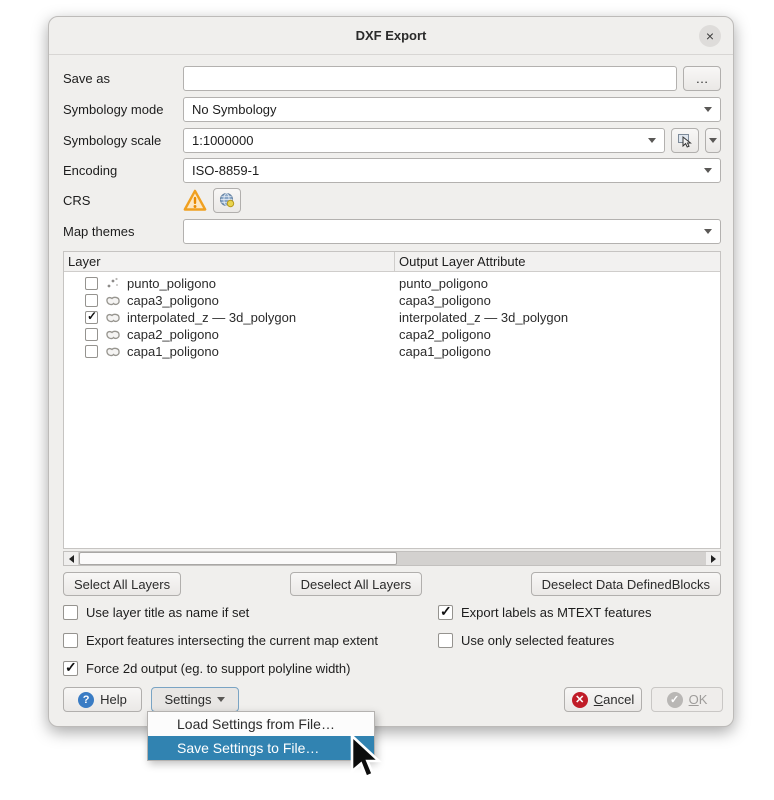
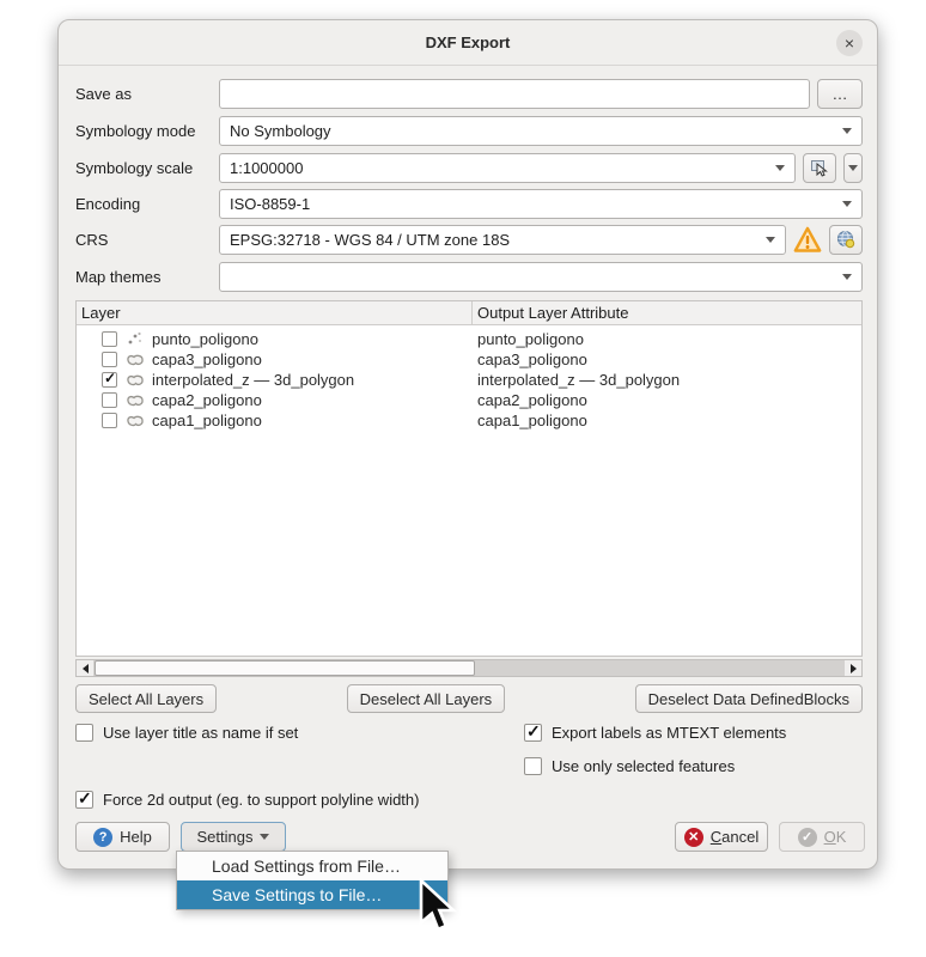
  DXF Export
  ×
  Save as
  …
  Symbology mode
  No Symbology
  Symbology scale
  1:1000000
  Encoding
  ISO-8859-1
  CRS
+ EPSG:32718 - WGS 84 / UTM zone 18S
  Map themes
  Layer
  Output Layer Attribute
  punto_poligono
  punto_poligono
  capa3_poligono
  capa3_poligono
  interpolated_z — 3d_polygon
  interpolated_z — 3d_polygon
  capa2_poligono
  capa2_poligono
  capa1_poligono
  capa1_poligono
  Select All Layers
  Deselect All Layers
  Deselect Data DefinedBlocks
  Use layer title as name if set
- Export labels as MTEXT features
+ Export labels as MTEXT elements
- Export features intersecting the current map extent
  Use only selected features
  Force 2d output (eg. to support polyline width)
  ?
  Help
  Settings
  ✕
  Cancel
  ✓
  OK
  Load Settings from File…
  Save Settings to File…
